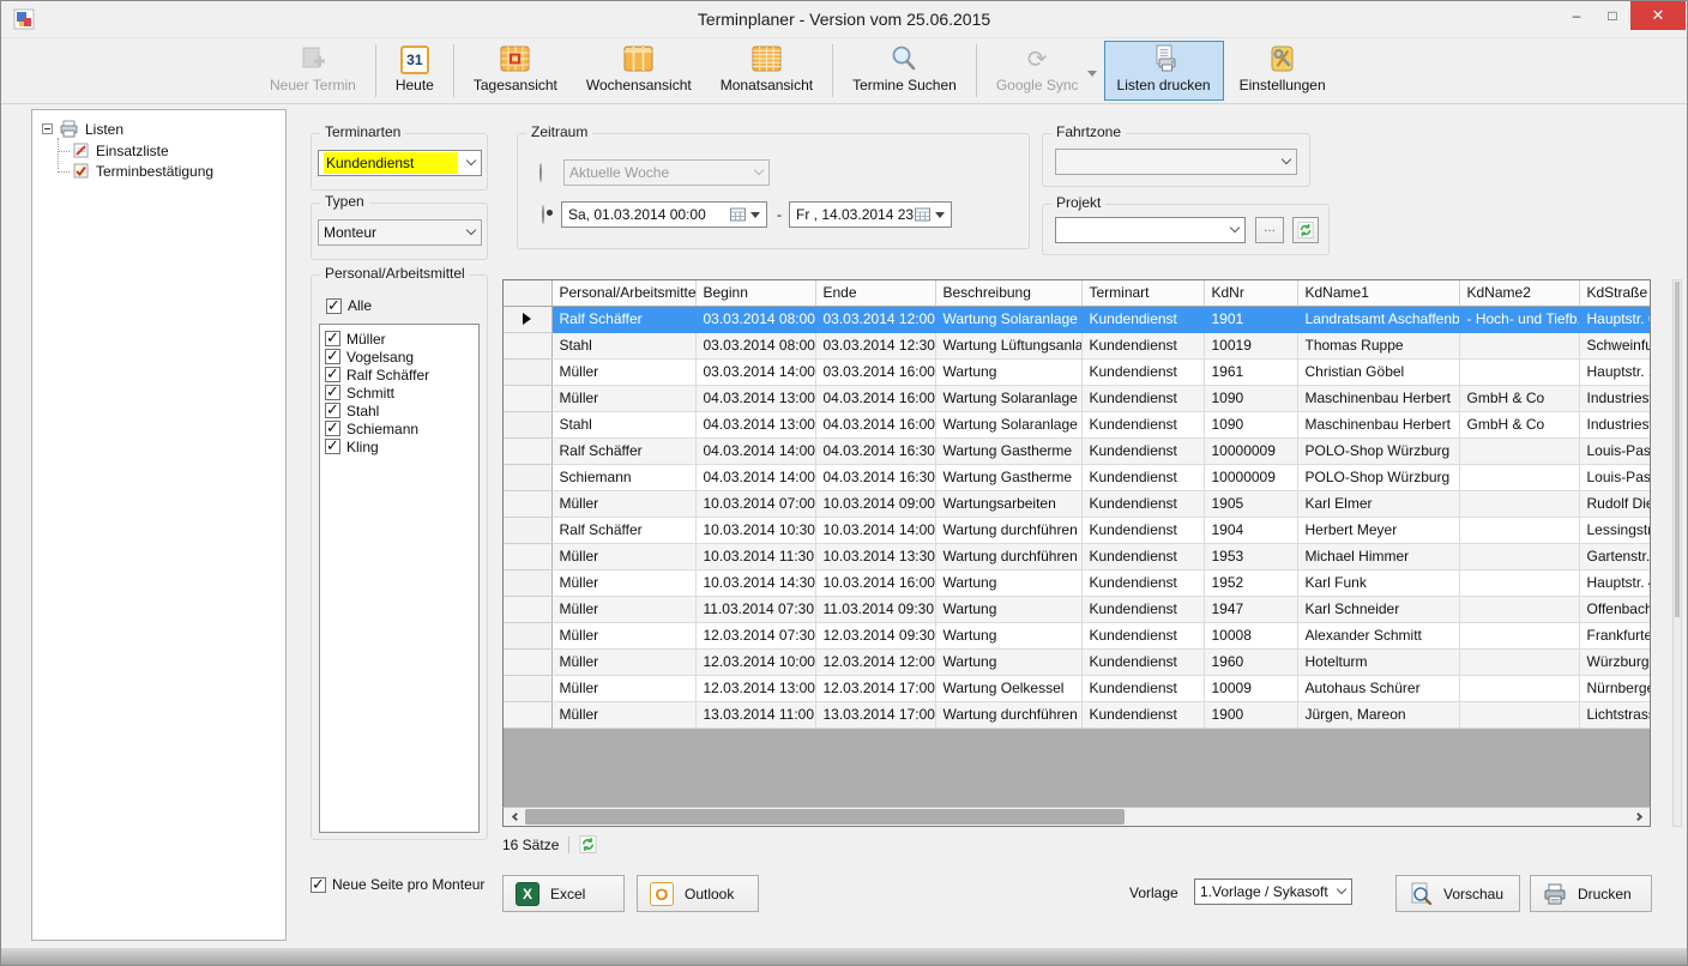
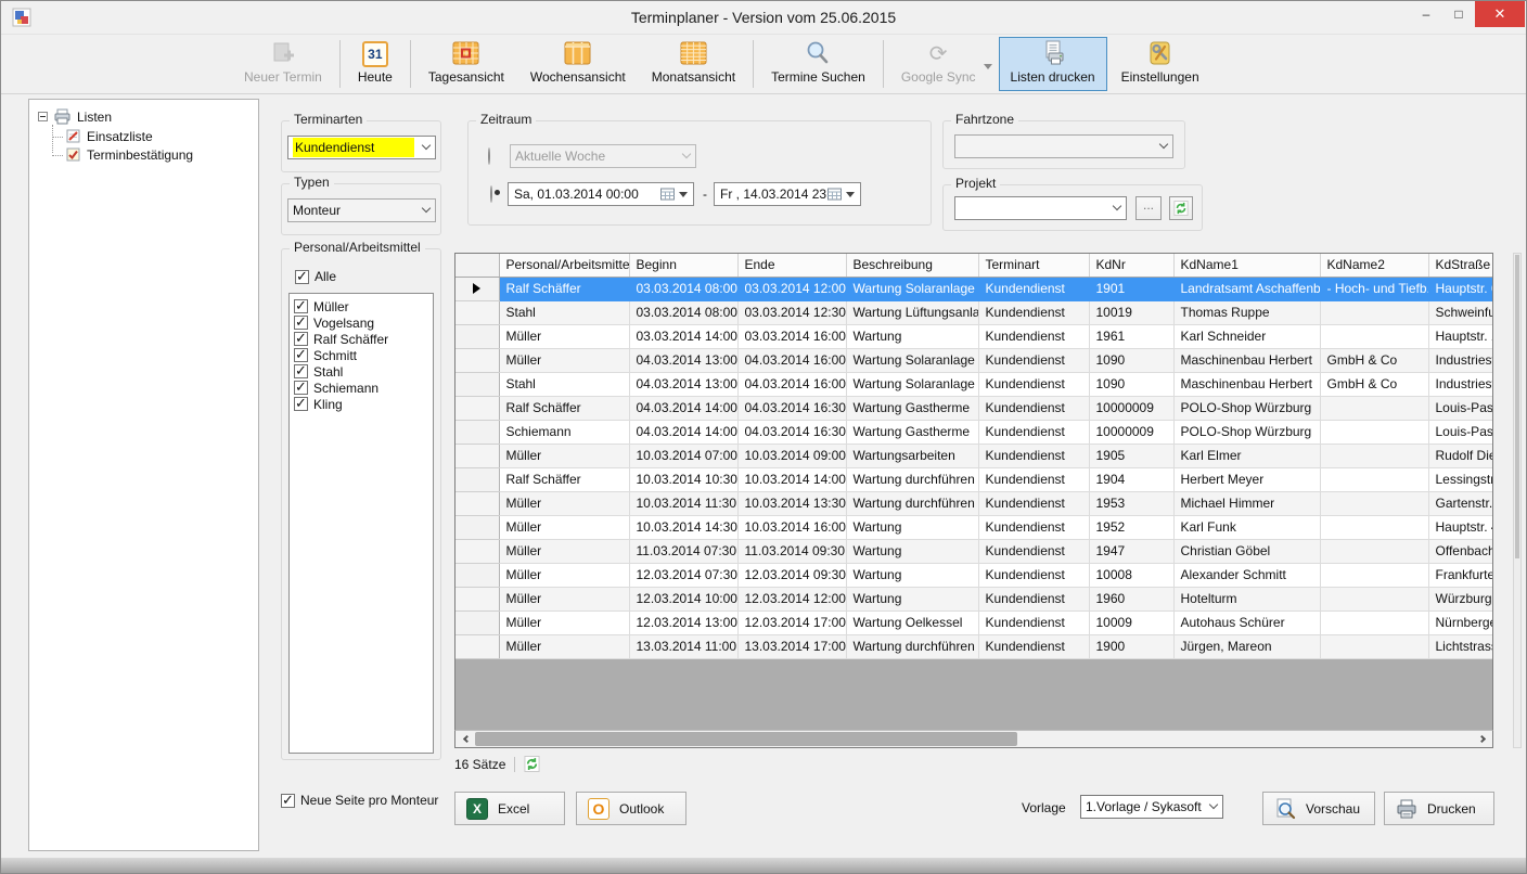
  Terminplaner - Version vom 25.06.2015
  –
  □
  ✕
  Neuer Termin
  31
  Heute
  Tagesansicht
  Wochensansicht
  Monatsansicht
  Termine Suchen
  ⟳
  Google Sync
  Listen drucken
  Einstellungen
  Listen
  Einsatzliste
  Terminbestätigung
  Terminarten
  Kundendienst
  Typen
  Monteur
  Personal/Arbeitsmittel
  Alle
  Müller
  Vogelsang
  Ralf Schäffer
  Schmitt
  Stahl
  Schiemann
  Kling
  Zeitraum
  Aktuelle Woche
  Sa, 01.03.2014 00:00
  -
  Fr , 14.03.2014 23
  Fahrtzone
  Projekt
  ...
  	Personal/Arbeitsmitte	Beginn	Ende	Beschreibung	Terminart	KdNr	KdName1	KdName2	KdStraße
  	Ralf Schäffer	03.03.2014 08:00	03.03.2014 12:00	Wartung Solaranlage	Kundendienst	1901	Landratsamt Aschaffenb	- Hoch- und Tiefb	Hauptstr.
  	Stahl	03.03.2014 08:00	03.03.2014 12:30	Wartung Lüftungsanla	Kundendienst	10019	Thomas Ruppe		Schweinfu
- 	Müller	03.03.2014 14:00	03.03.2014 16:00	Wartung	Kundendienst	1961	Christian Göbel		Hauptstr.
+ 	Müller	03.03.2014 14:00	03.03.2014 16:00	Wartung	Kundendienst	1961	Karl Schneider		Hauptstr.
  	Müller	04.03.2014 13:00	04.03.2014 16:00	Wartung Solaranlage	Kundendienst	1090	Maschinenbau Herbert	GmbH & Co	Industries
  	Stahl	04.03.2014 13:00	04.03.2014 16:00	Wartung Solaranlage	Kundendienst	1090	Maschinenbau Herbert	GmbH & Co	Industries
  	Ralf Schäffer	04.03.2014 14:00	04.03.2014 16:30	Wartung Gastherme	Kundendienst	10000009	POLO-Shop Würzburg		Louis-Pas
  	Schiemann	04.03.2014 14:00	04.03.2014 16:30	Wartung Gastherme	Kundendienst	10000009	POLO-Shop Würzburg		Louis-Pas
  	Müller	10.03.2014 07:00	10.03.2014 09:00	Wartungsarbeiten	Kundendienst	1905	Karl Elmer		Rudolf Die
  	Ralf Schäffer	10.03.2014 10:30	10.03.2014 14:00	Wartung durchführen	Kundendienst	1904	Herbert Meyer		Lessingstr
  	Müller	10.03.2014 11:30	10.03.2014 13:30	Wartung durchführen	Kundendienst	1953	Michael Himmer		Gartenstr.
  	Müller	10.03.2014 14:30	10.03.2014 16:00	Wartung	Kundendienst	1952	Karl Funk		Hauptstr.
- 	Müller	11.03.2014 07:30	11.03.2014 09:30	Wartung	Kundendienst	1947	Karl Schneider		Offenbach
+ 	Müller	11.03.2014 07:30	11.03.2014 09:30	Wartung	Kundendienst	1947	Christian Göbel		Offenbach
  	Müller	12.03.2014 07:30	12.03.2014 09:30	Wartung	Kundendienst	10008	Alexander Schmitt		Frankfurte
  	Müller	12.03.2014 10:00	12.03.2014 12:00	Wartung	Kundendienst	1960	Hotelturm		Würzburg
  	Müller	12.03.2014 13:00	12.03.2014 17:00	Wartung Oelkessel	Kundendienst	10009	Autohaus Schürer		Nürnberge
  	Müller	13.03.2014 11:00	13.03.2014 17:00	Wartung durchführen	Kundendienst	1900	Jürgen, Mareon		Lichtstras
  16 Sätze
  Neue Seite pro Monteur
  X
  Excel
  O
  Outlook
  Vorlage
  1.Vorlage / Sykasoft
  Vorschau
  Drucken
